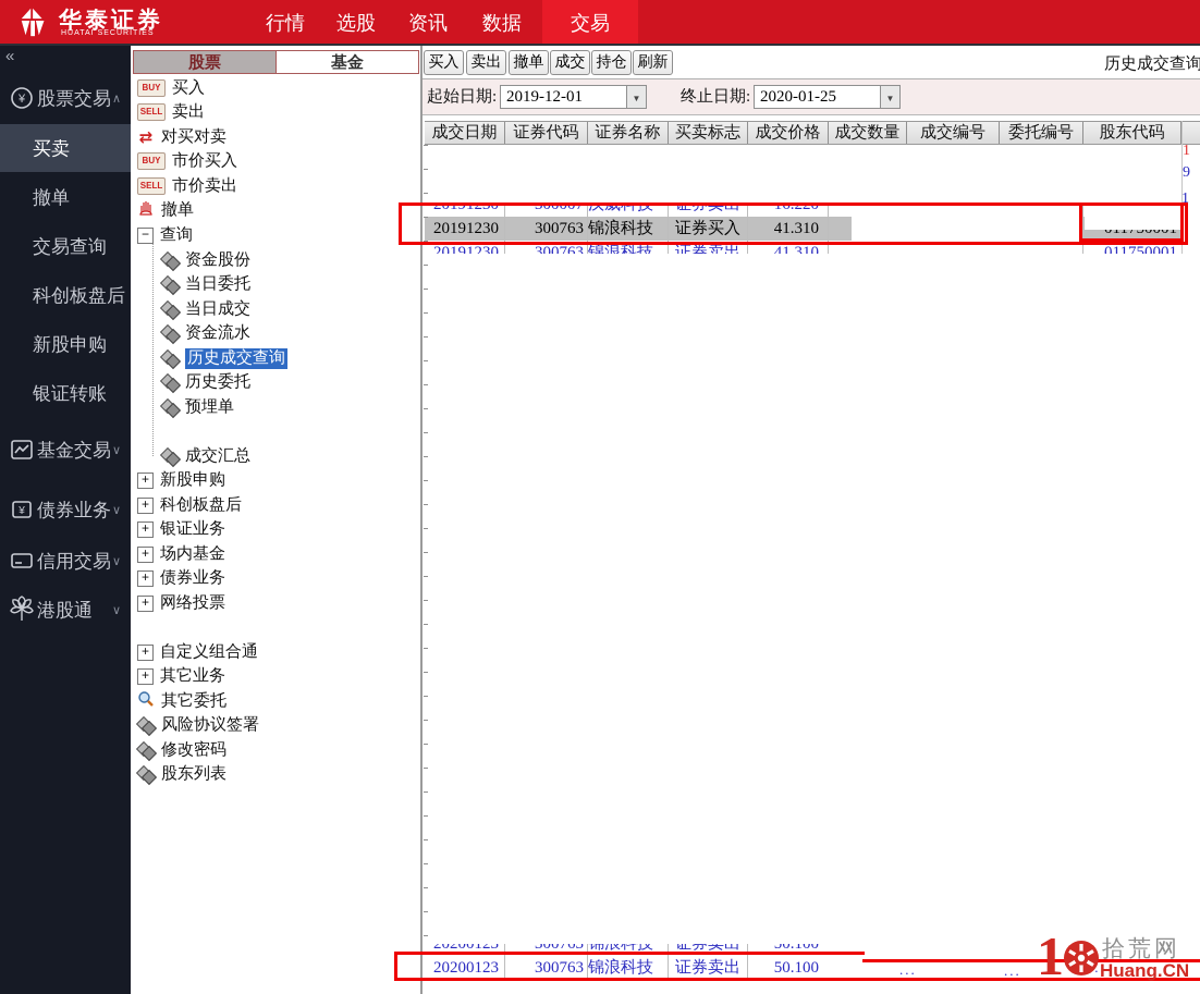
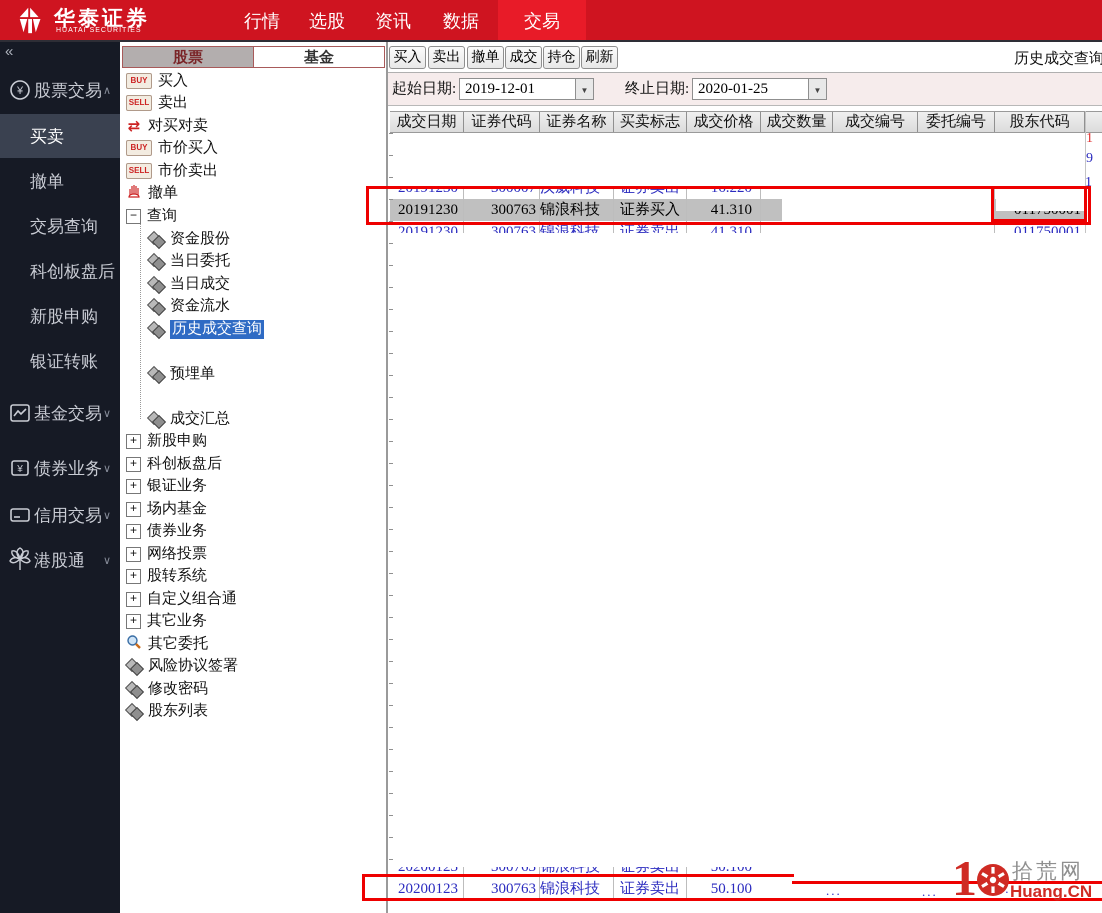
  华泰证券
  行情
  选股
  资讯
  数据
  交易
  ¥
  股票交易
  买卖
  撤单
  交易查询
  科创板盘后
  新股申购
  银证转账
  基金交易
  ¥
  债券业务
  信用交易
  港股通
  股票
  基金
  BUY
  买入
  SELL
  卖出
  对买对卖
  BUY
  市价买入
  SELL
  市价卖出
  撤单
  查询
  资金股份
  当日委托
  当日成交
  资金流水
  历史成交查询
- 历史委托
  预埋单
  成交汇总
  新股申购
  科创板盘后
  银证业务
  场内基金
  债券业务
  网络投票
+ 股转系统
  自定义组合通
  其它业务
  其它委托
  风险协议签署
  修改密码
  股东列表
  买入
  卖出
  撤单
  成交
  持仓
  刷新
  历史成交查询
  起始日期:
  2019-12-01
  终止日期:
  2020-01-25
  成交日期
  证券代码
  证券名称
  买卖标志
  成交价格
  成交数量
  成交编号
  委托编号
  股东代码
  20191230
  300763
  锦浪科技
  证券买入
  41.310
  20191230
  300763
  锦浪科技
  证券卖出
  41.310
  011750001
  20200123
  300763
  锦浪科技
  证券卖出
  50.100
  20200123
  300763
  锦浪科技
  证券卖出
  50.100
  1
  9
  1
  ...
  ...
  1
  拾荒网
  Huang.CN
